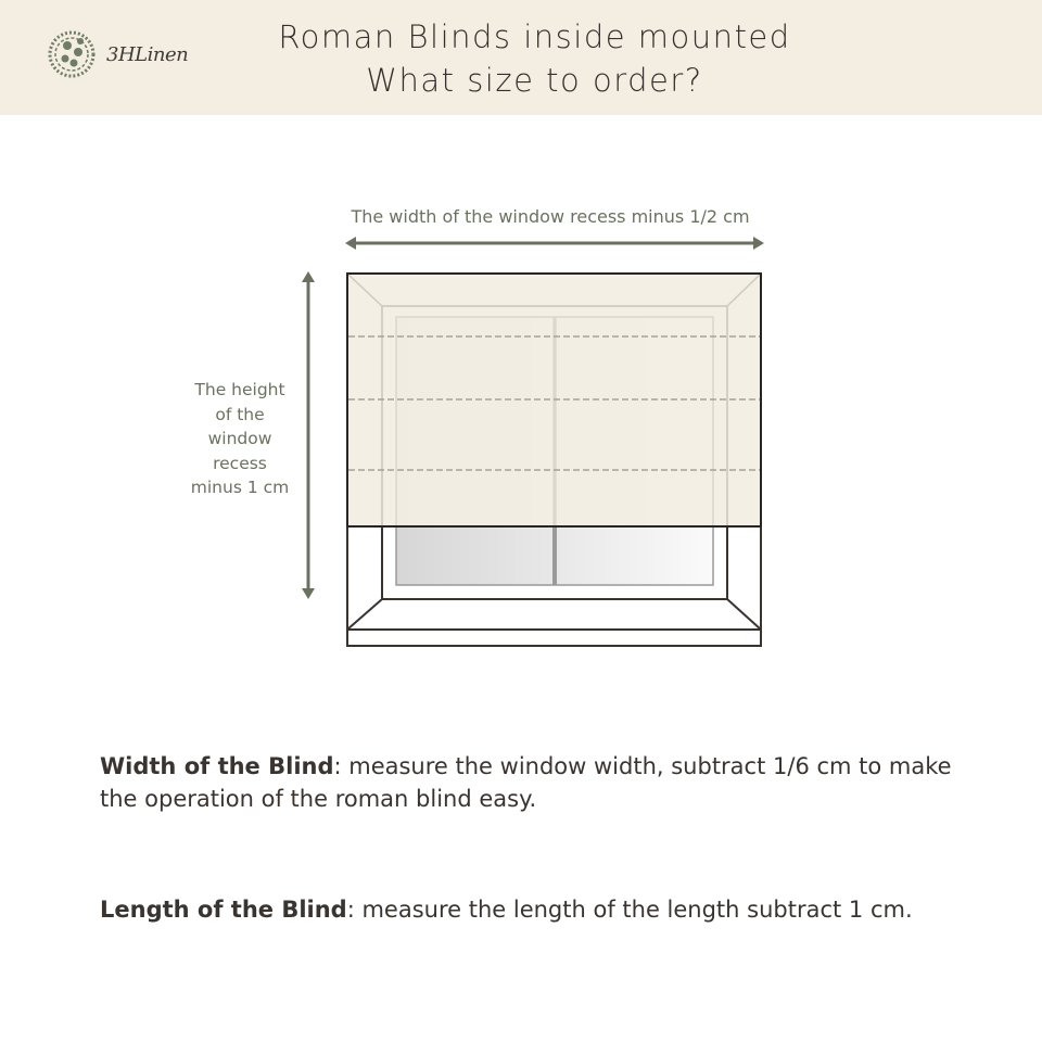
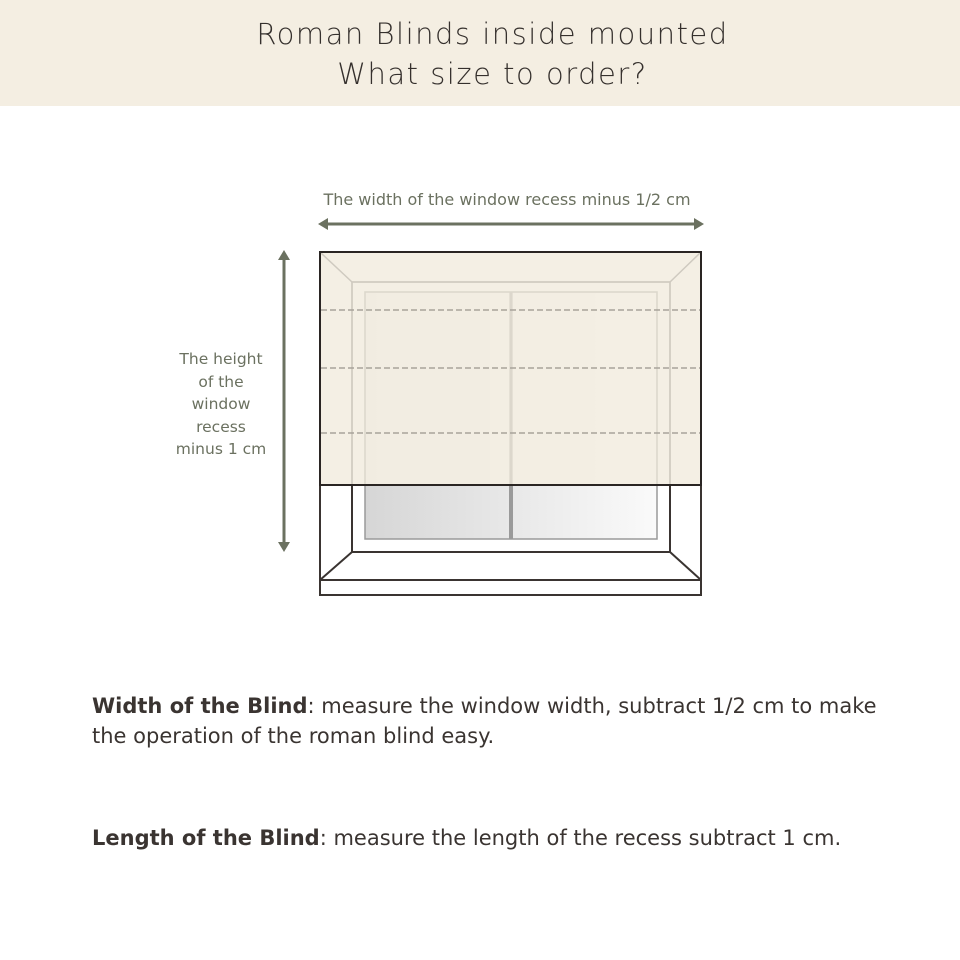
- 3HLinen
  Roman Blinds inside mounted
  What size to order?
  The width of the window recess minus 1/2 cm
  The height
  of the
  window
  recess
  minus 1 cm
- Width of the Blind: measure the window width, subtract 1/6 cm to make the operation of the roman blind easy.
+ Width of the Blind: measure the window width, subtract 1/2 cm to make the operation of the roman blind easy.
- Length of the Blind: measure the length of the length subtract 1 cm.
+ Length of the Blind: measure the length of the recess subtract 1 cm.
